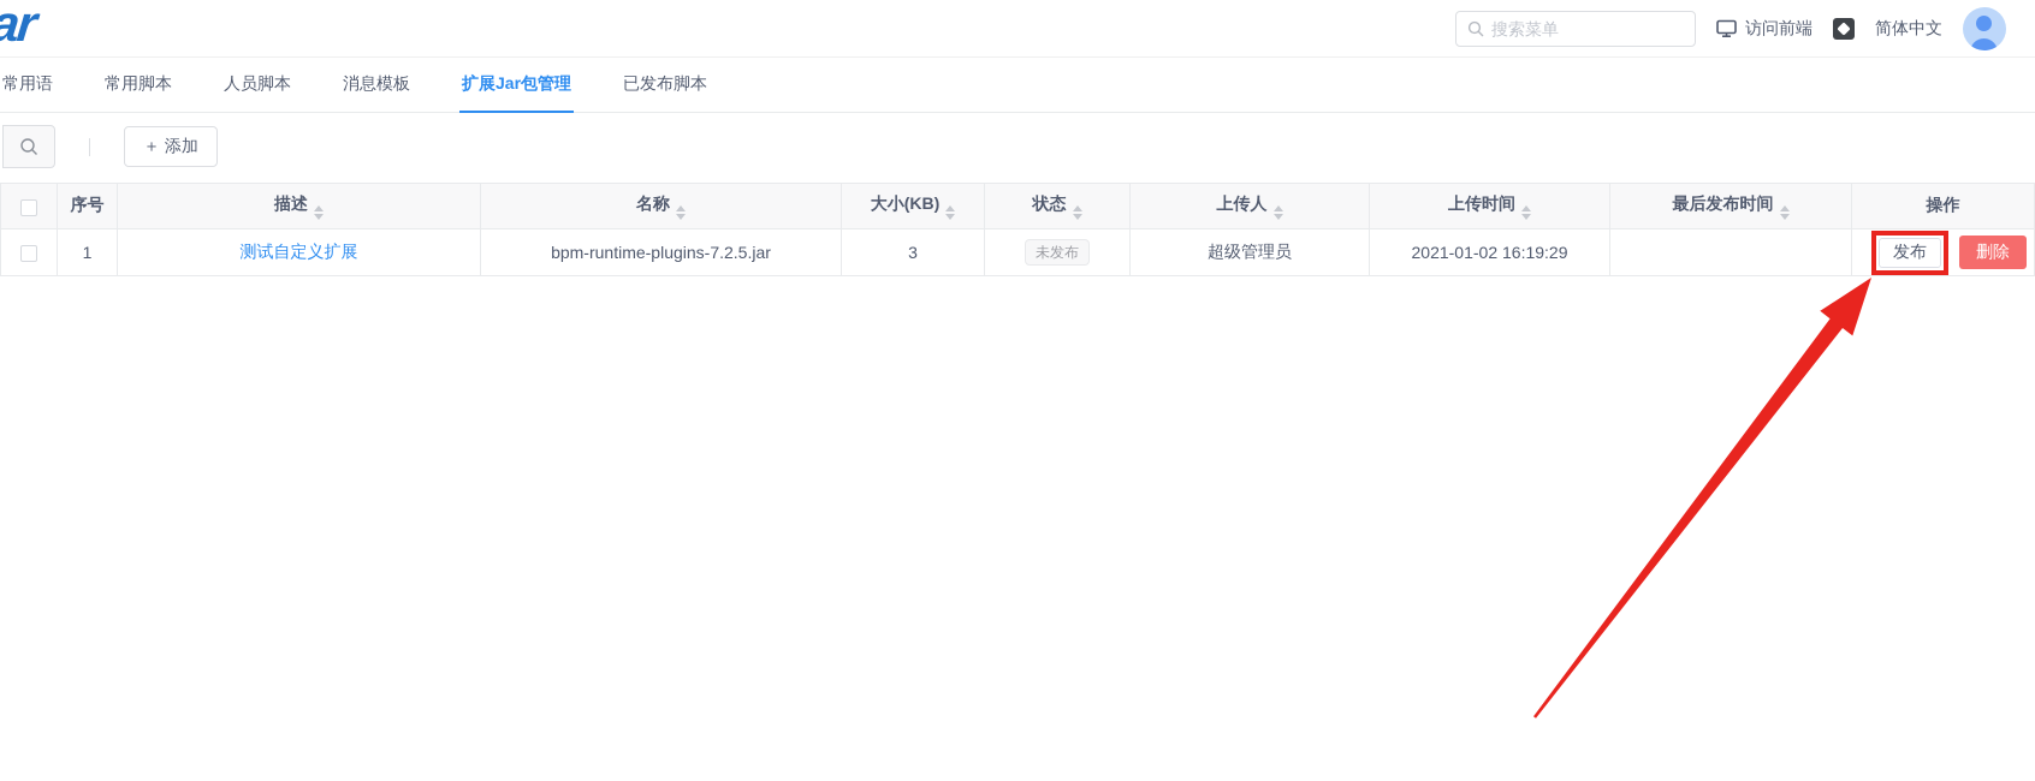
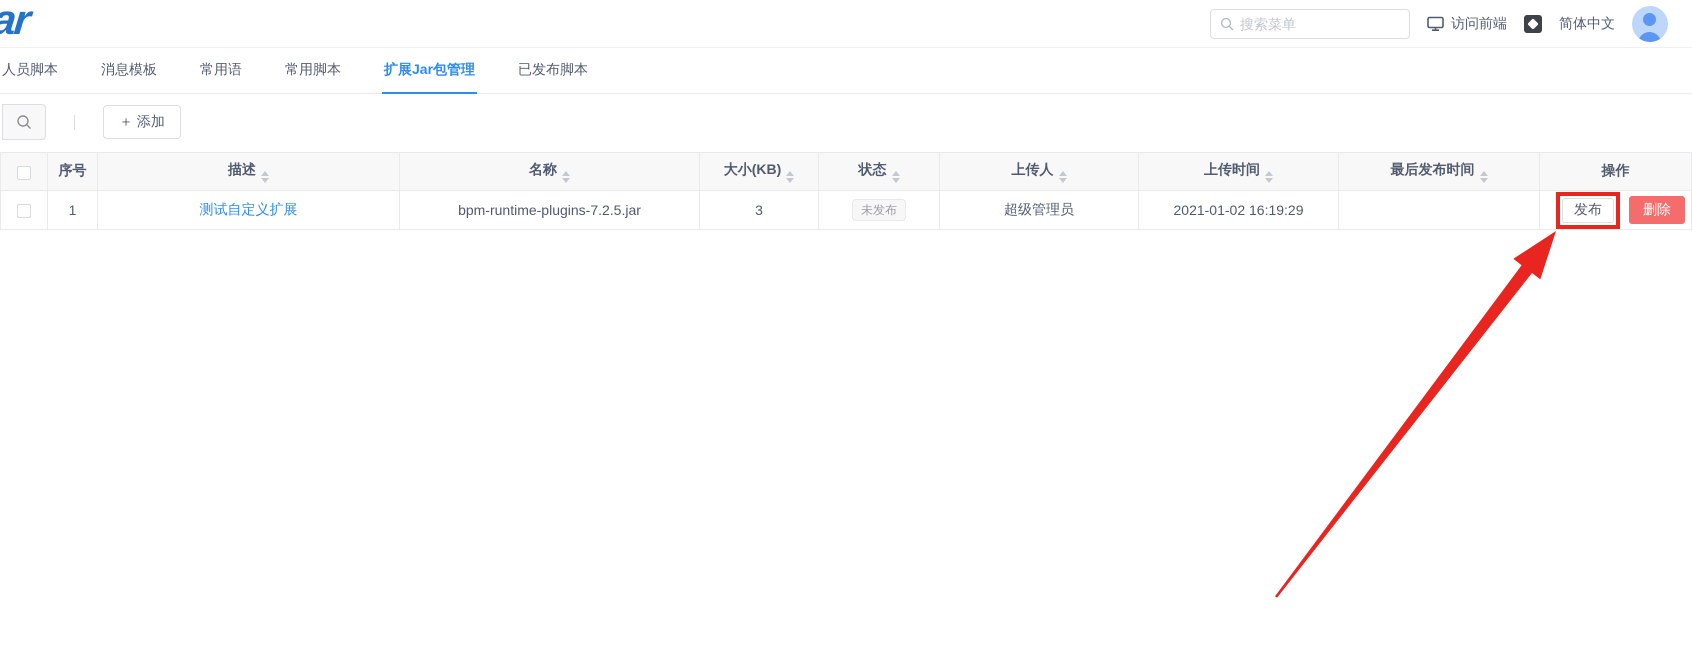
  搜索菜单
  访问前端
  简体中文
- 常用语
+ 人员脚本
- 常用脚本
+ 消息模板
- 人员脚本
+ 常用语
- 消息模板
+ 常用脚本
  扩展Jar包管理
  已发布脚本
  ＋ 添加
  	序号	描述	名称	大小(KB)	状态	上传人	上传时间	最后发布时间	操作
  	1	测试自定义扩展	bpm-runtime-plugins-7.2.5.jar	3	未发布	超级管理员	2021-01-02 16:19:29		发布 删除
